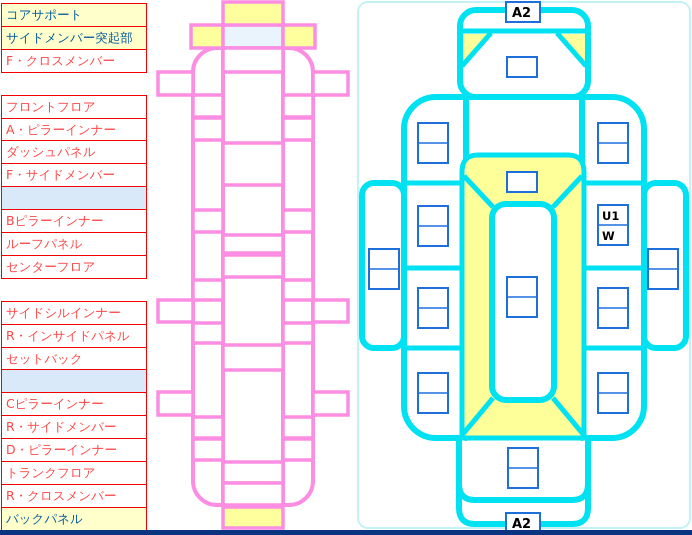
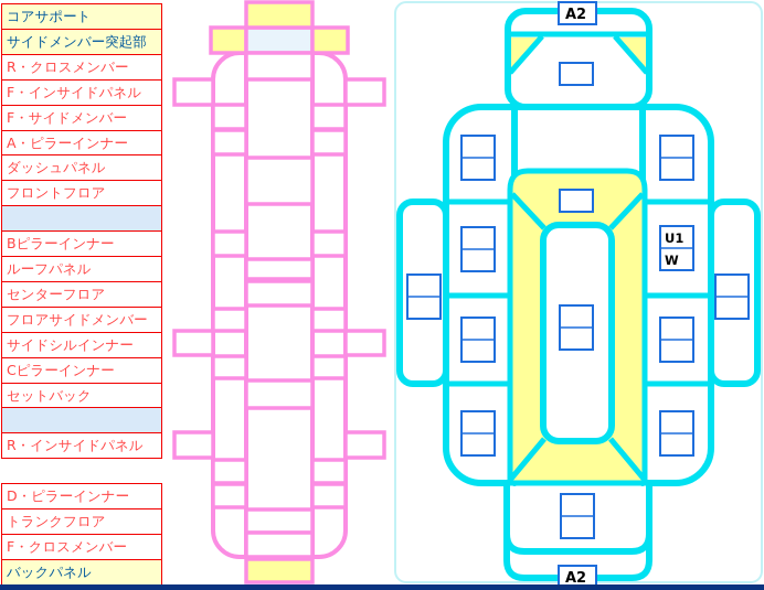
  コアサポート
  サイドメンバー突起部
- F・クロスメンバー
+ R・クロスメンバー
+ F・インサイドパネル
- フロントフロア
+ F・サイドメンバー
  A・ピラーインナー
  ダッシュパネル
- F・サイドメンバー
+ フロントフロア
  Bピラーインナー
  ルーフパネル
  センターフロア
+ フロアサイドメンバー
  サイドシルインナー
- R・インサイドパネル
+ Cピラーインナー
  セットバック
- Cピラーインナー
+ R・インサイドパネル
- R・サイドメンバー
  D・ピラーインナー
  トランクフロア
- R・クロスメンバー
+ F・クロスメンバー
  バックパネル
  U1
  W
  A2
  A2
